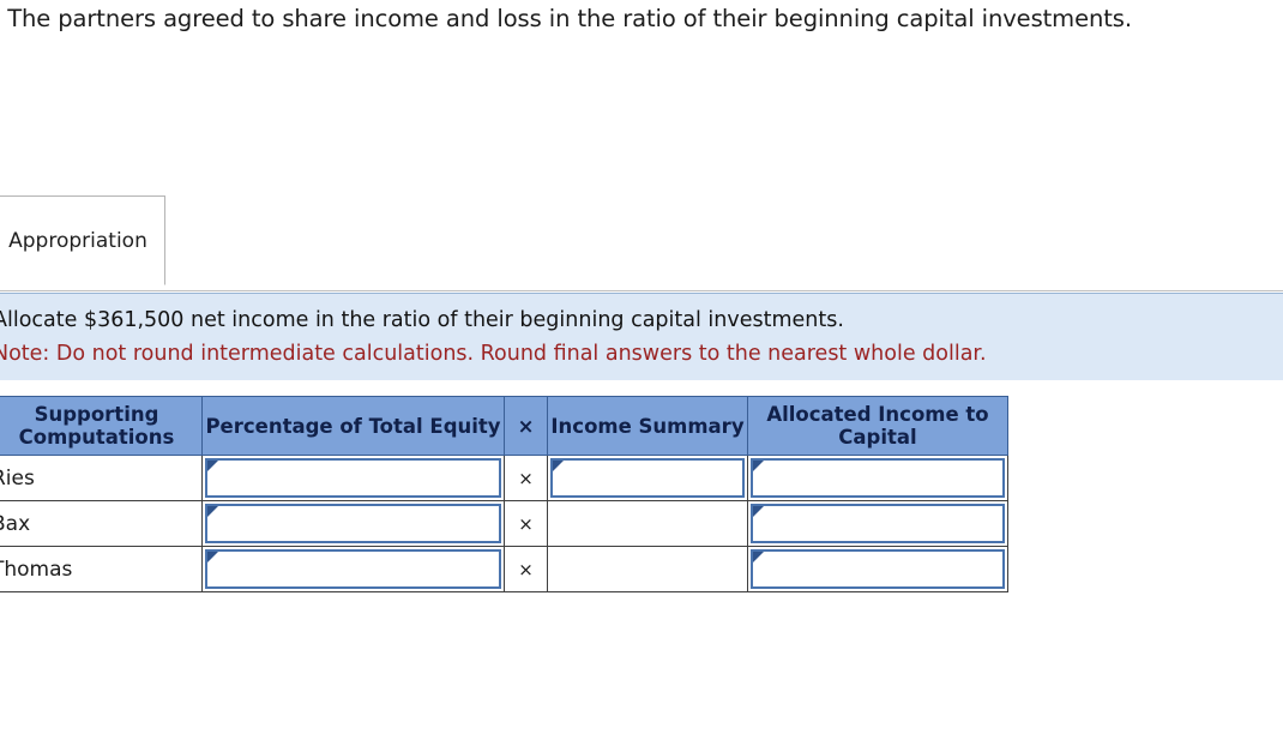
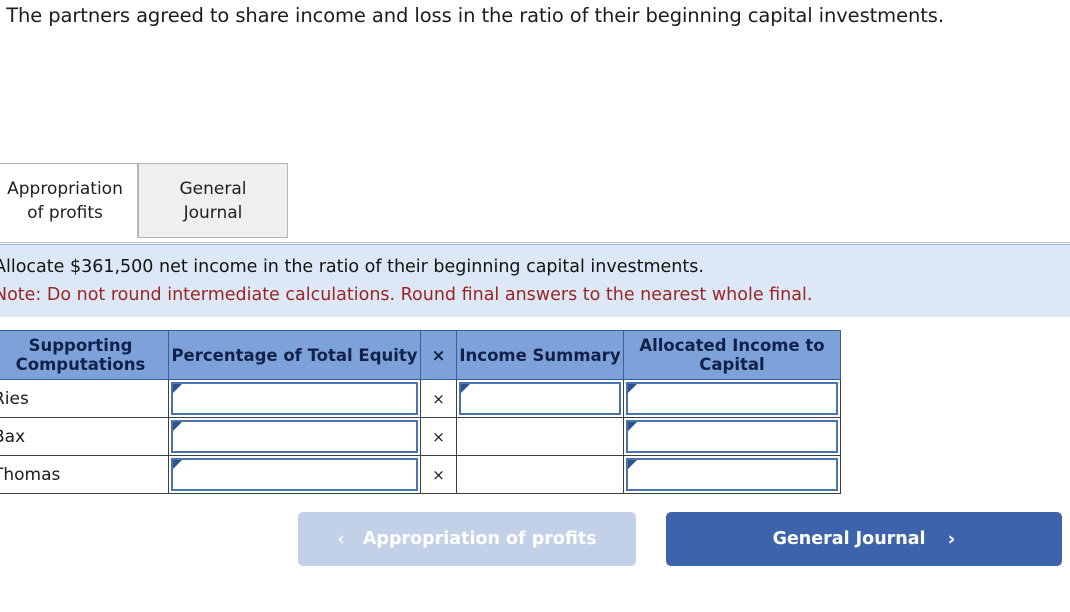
  The partners agreed to share income and loss in the ratio of their beginning capital investments.
  Appropriation
+ of profits
+ General
+ Journal
  llocate $361,500 net income in the ratio of their beginning capital investments.
- Note: Do not round intermediate calculations. Round final answers to the nearest whole dollar.
+ Note: Do not round intermediate calculations. Round final answers to the nearest whole final.
  Supporting Computations	Percentage of Total Equity	×	Income Summary	Allocated Income to Capital
  ies		×
  ax		×
  homas		×
+ ‹
+ Appropriation of profits
+ General Journal
+ ›
